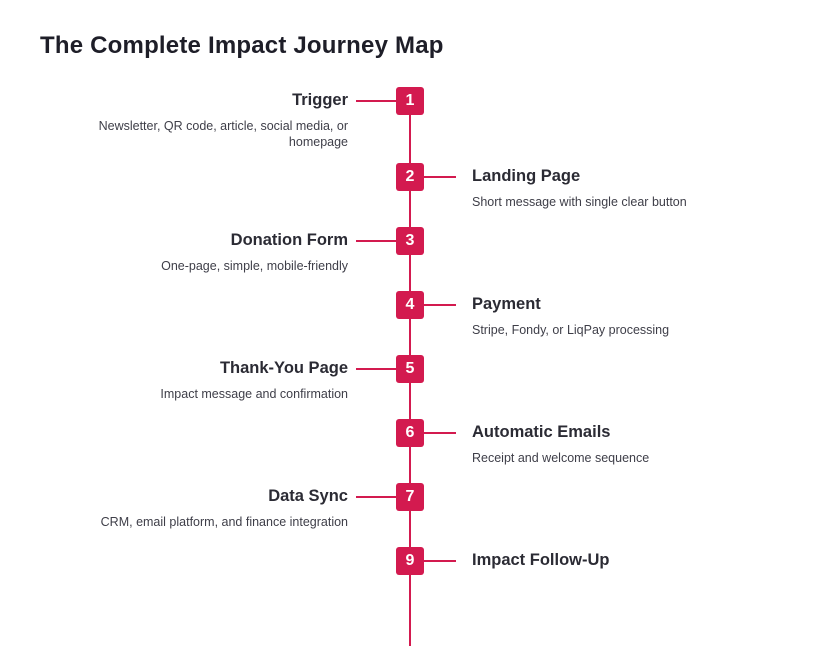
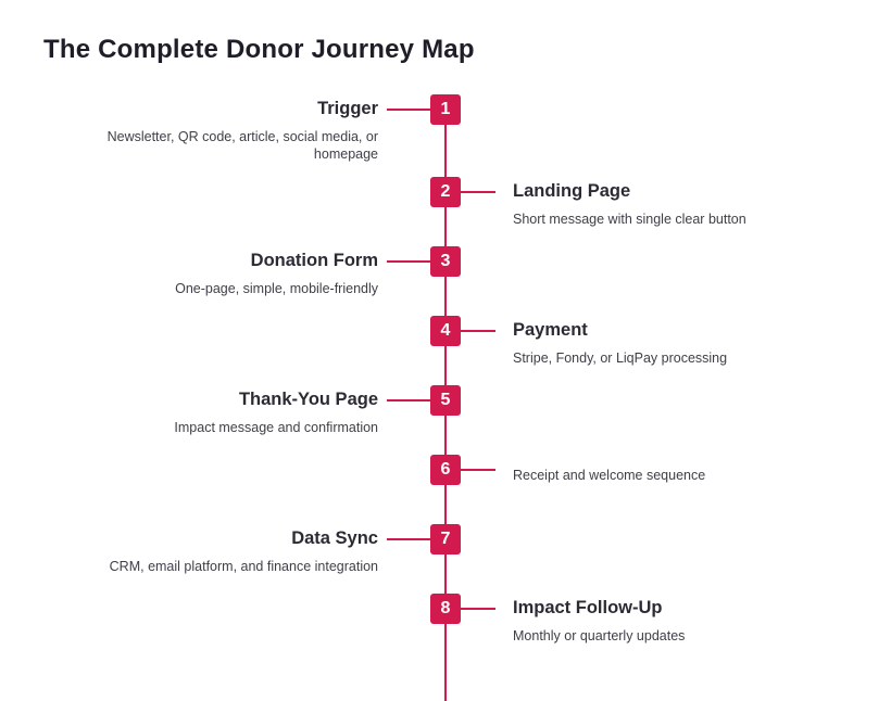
- The Complete Impact Journey Map
+ The Complete Donor Journey Map
  Trigger
  Newsletter, QR code, article, social media, or homepage
  1
  Landing Page
  Short message with single clear button
  2
  Donation Form
  One-page, simple, mobile-friendly
  3
  Payment
  Stripe, Fondy, or LiqPay processing
  4
  Thank-You Page
  Impact message and confirmation
  5
- Automatic Emails
  Receipt and welcome sequence
  6
  Data Sync
  CRM, email platform, and finance integration
  7
  Impact Follow-Up
+ Monthly or quarterly updates
- 9
+ 8
